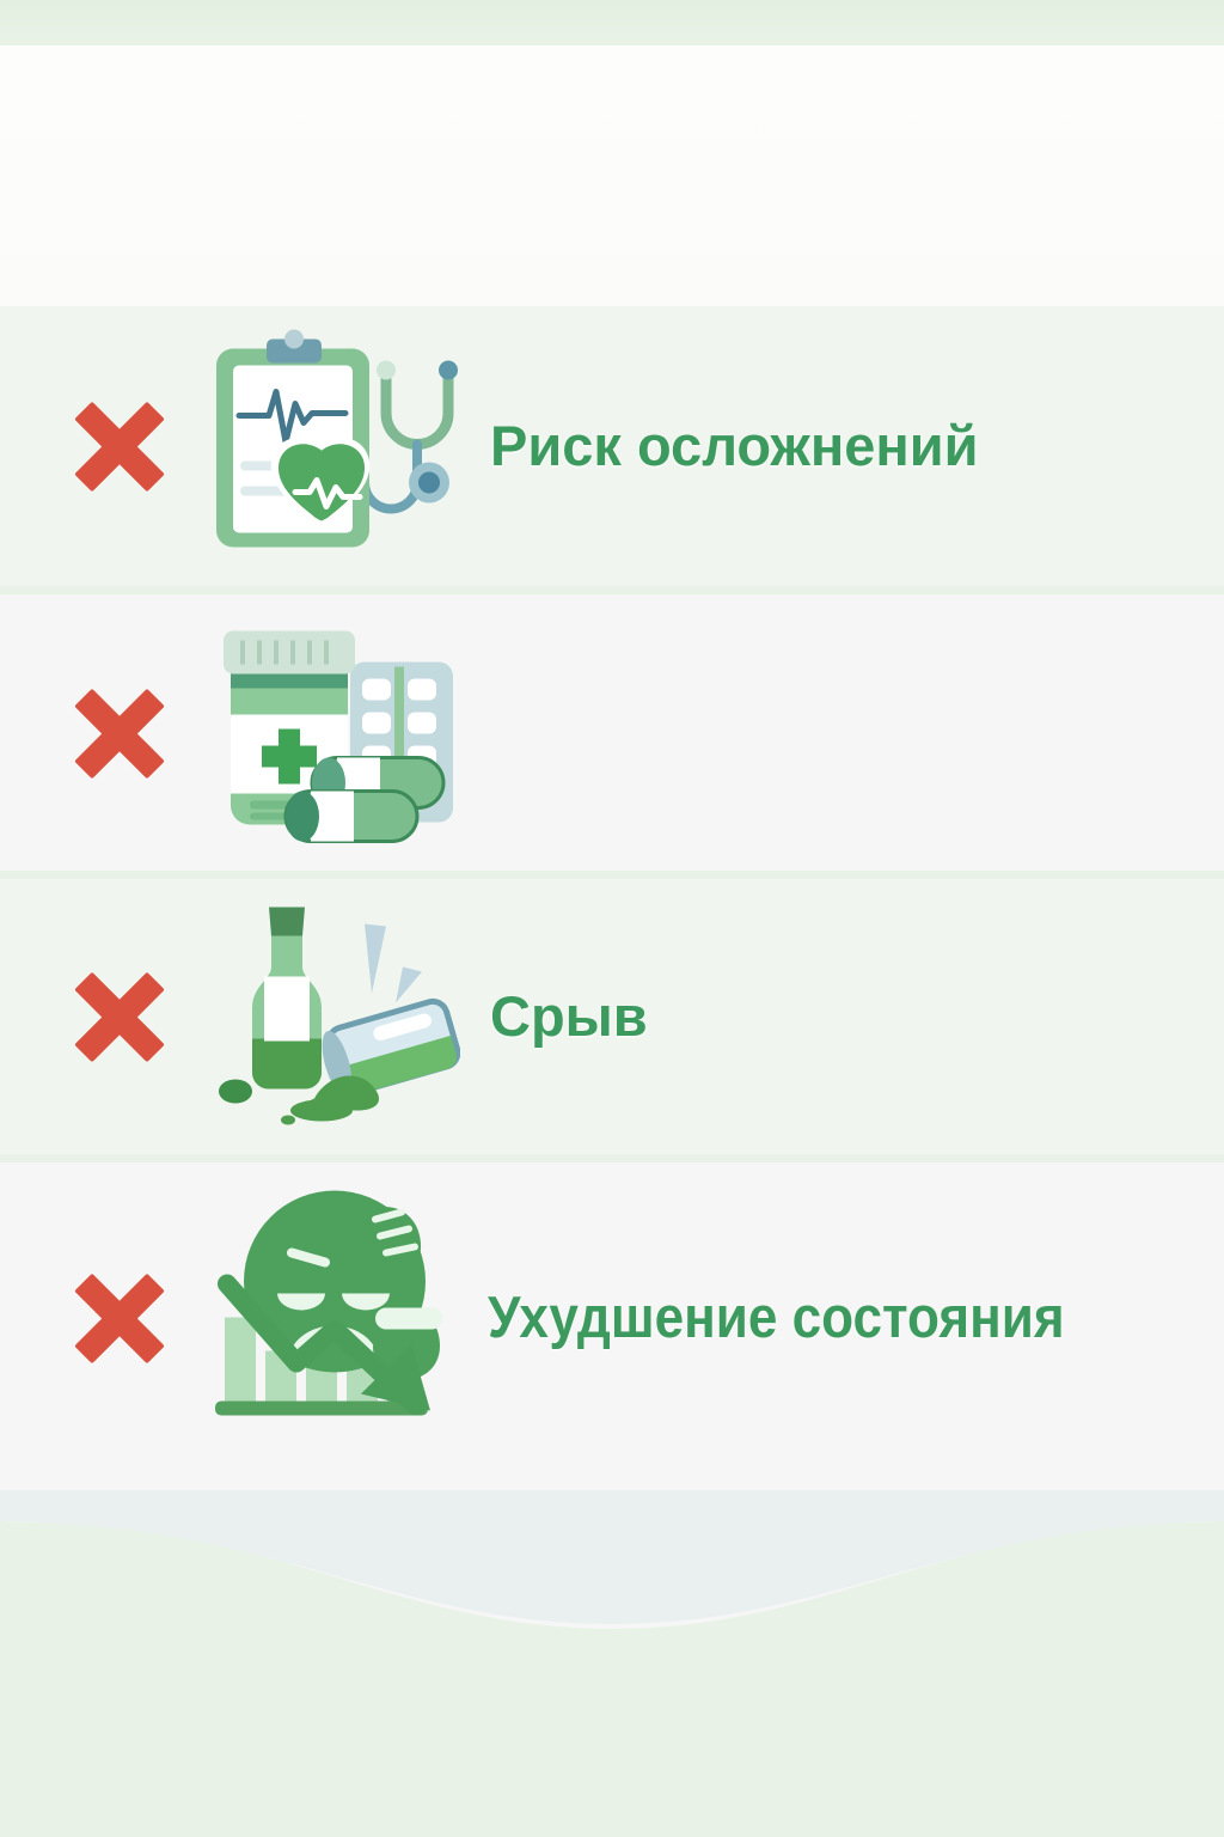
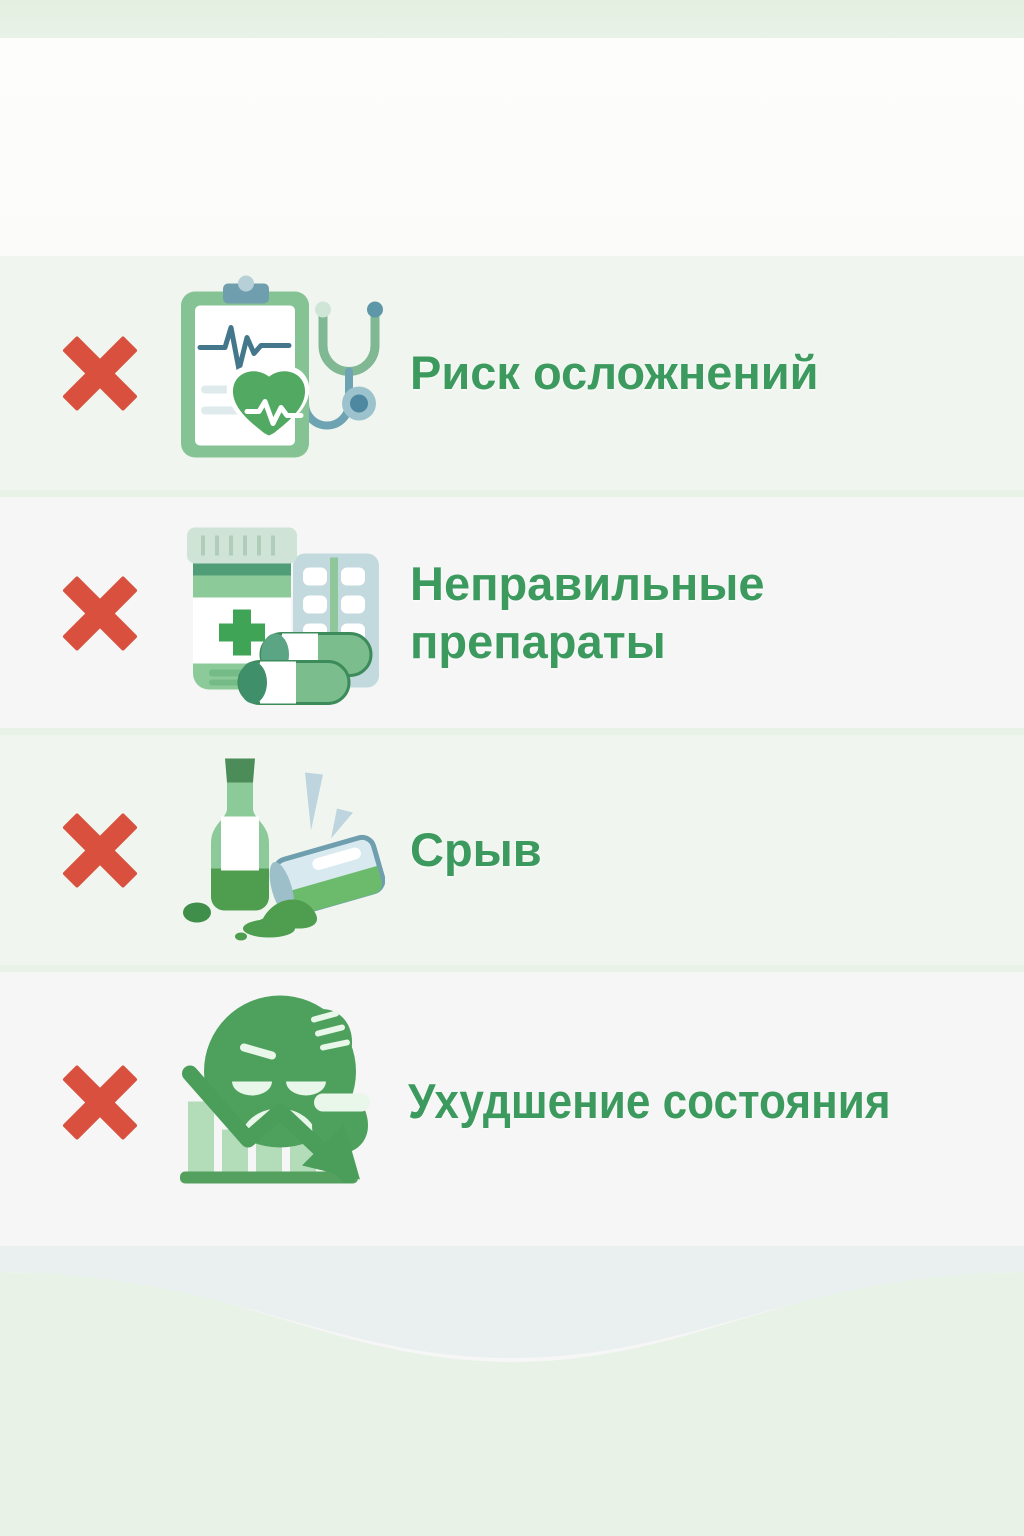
  Риск осложнений
+ Неправильные
+ препараты
  Срыв
  Ухудшение состояния
